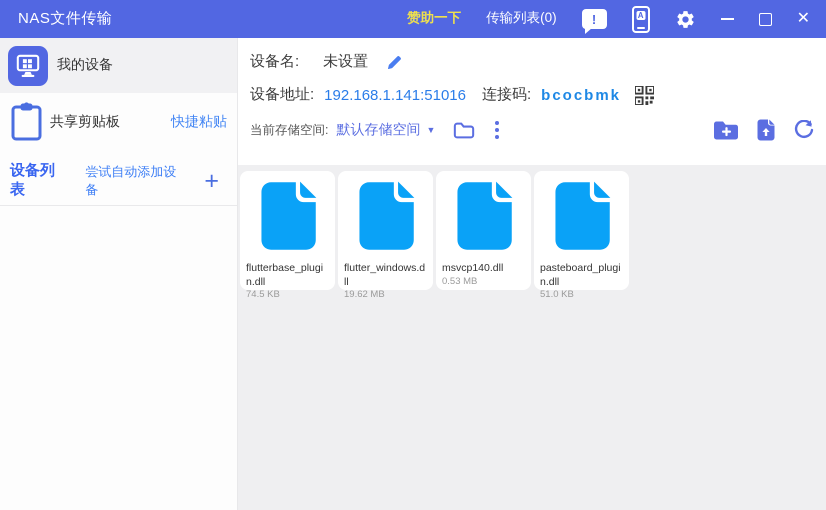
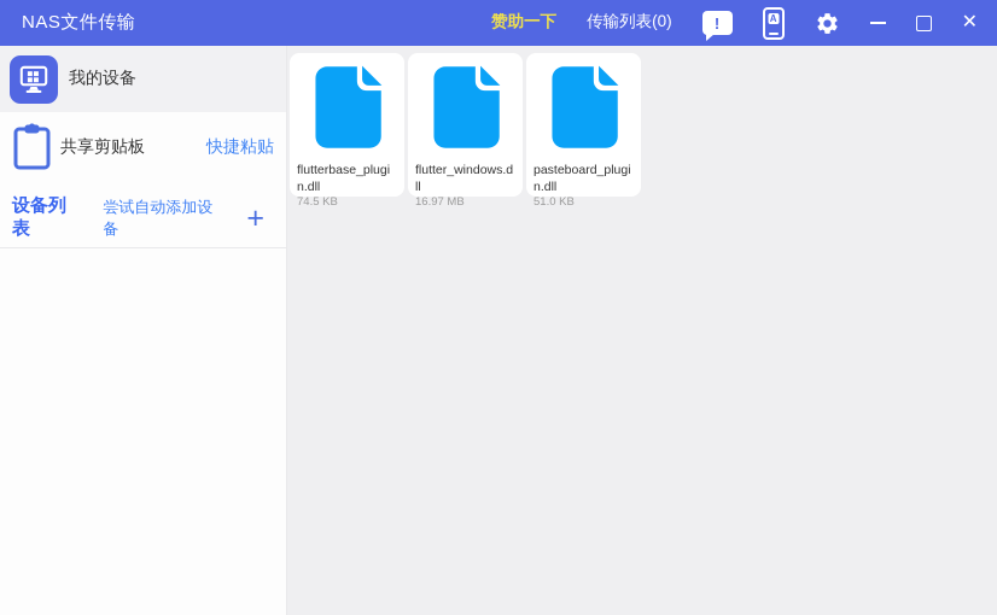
  NAS文件传输
  赞助一下
  传输列表(0)
  !
  A
  ✕
  我的设备
  共享剪贴板
  快捷粘贴
  设备列表
  尝试自动添加设备
  +
- 设备名:
- 未设置
- 设备地址:
- 192.168.1.141:51016
- 连接码:
- bcocbmk
- 当前存储空间:
- 默认存储空间
- ▼
  flutterbase_plugin.dll
  74.5 KB
  flutter_windows.dll
- 19.62 MB
+ 16.97 MB
- msvcp140.dll
- 0.53 MB
  pasteboard_plugin.dll
  51.0 KB
